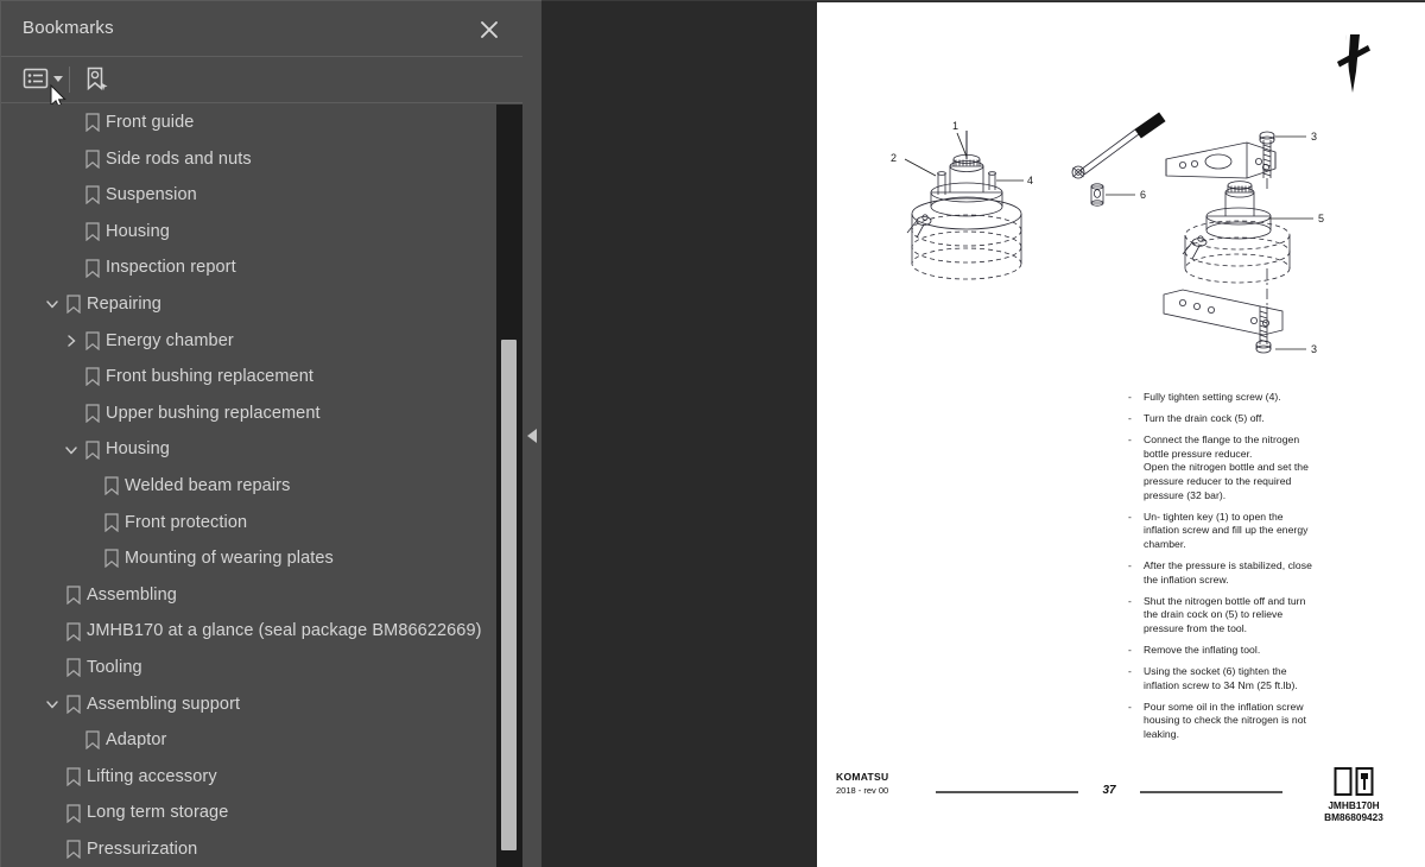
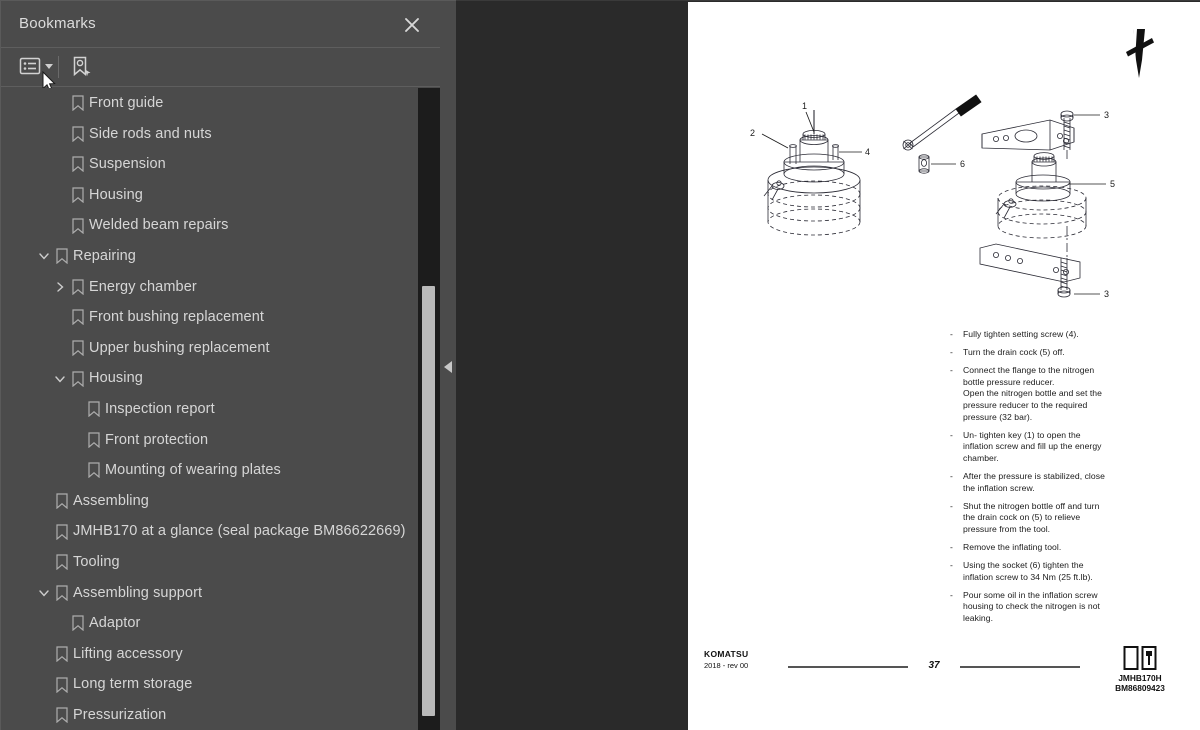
  Bookmarks
  Front guide
  Side rods and nuts
  Suspension
  Housing
- Inspection report
+ Welded beam repairs
  Repairing
  Energy chamber
  Front bushing replacement
  Upper bushing replacement
  Housing
- Welded beam repairs
+ Inspection report
  Front protection
  Mounting of wearing plates
  Assembling
  JMHB170 at a glance (seal package BM86622669)
  Tooling
  Assembling support
  Adaptor
  Lifting accessory
  Long term storage
  Pressurization
  1
  2
  4
  6
  3
  3
  5
  -
  Fully tighten setting screw (4).
  -
  Turn the drain cock (5) off.
  -
  Connect the flange to the nitrogen
  bottle pressure reducer.
  Open the nitrogen bottle and set the
  pressure reducer to the required
  pressure (32 bar).
  -
  Un- tighten key (1) to open the
  inflation screw and fill up the energy
  chamber.
  -
  After the pressure is stabilized, close
  the inflation screw.
  -
  Shut the nitrogen bottle off and turn
  the drain cock on (5) to relieve
  pressure from the tool.
  -
  Remove the inflating tool.
  -
  Using the socket (6) tighten the
  inflation screw to 34 Nm (25 ft.lb).
  -
  Pour some oil in the inflation screw
  housing to check the nitrogen is not
  leaking.
  KOMATSU
  2018 - rev 00
  37
  JMHB170H
  BM86809423
